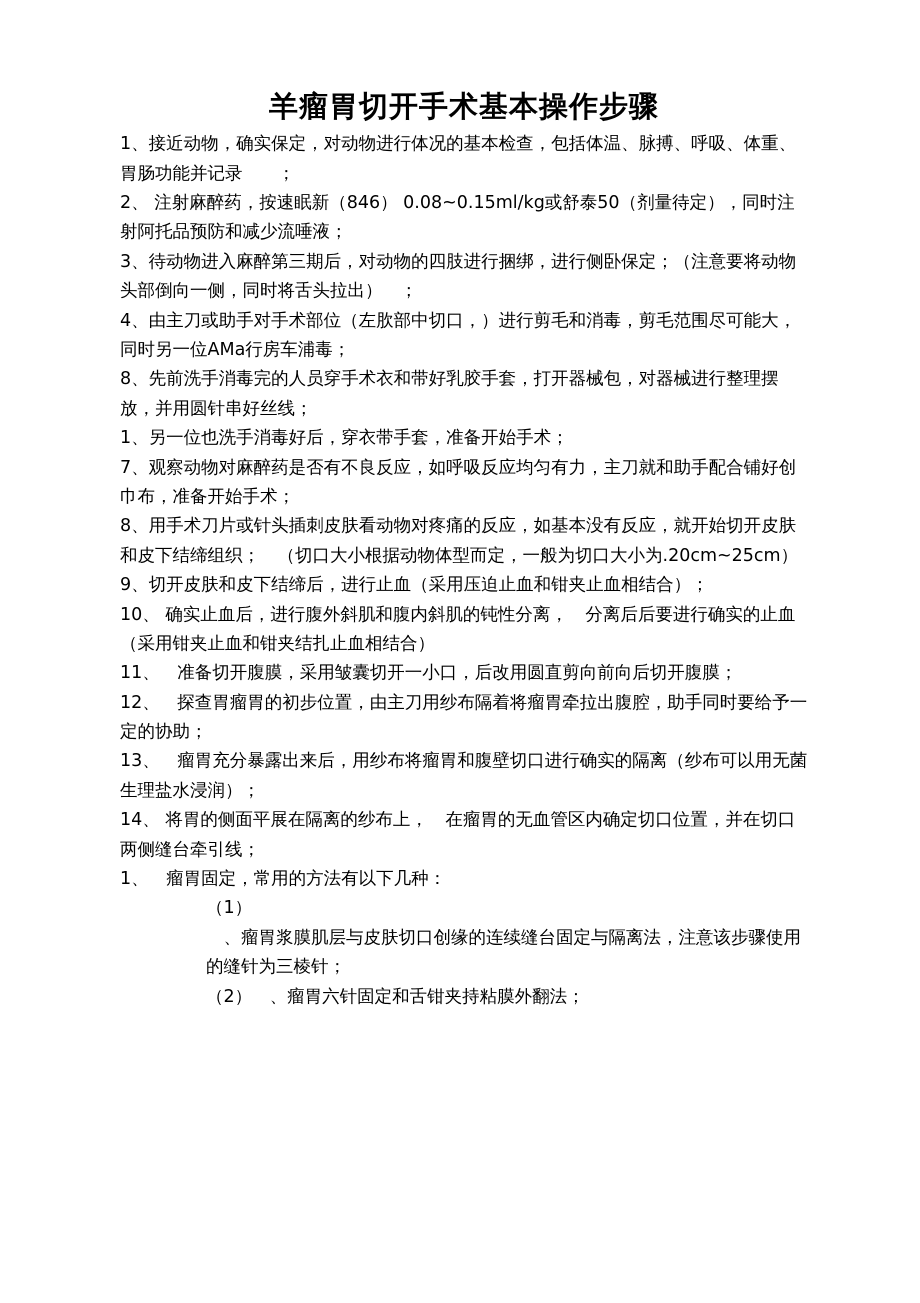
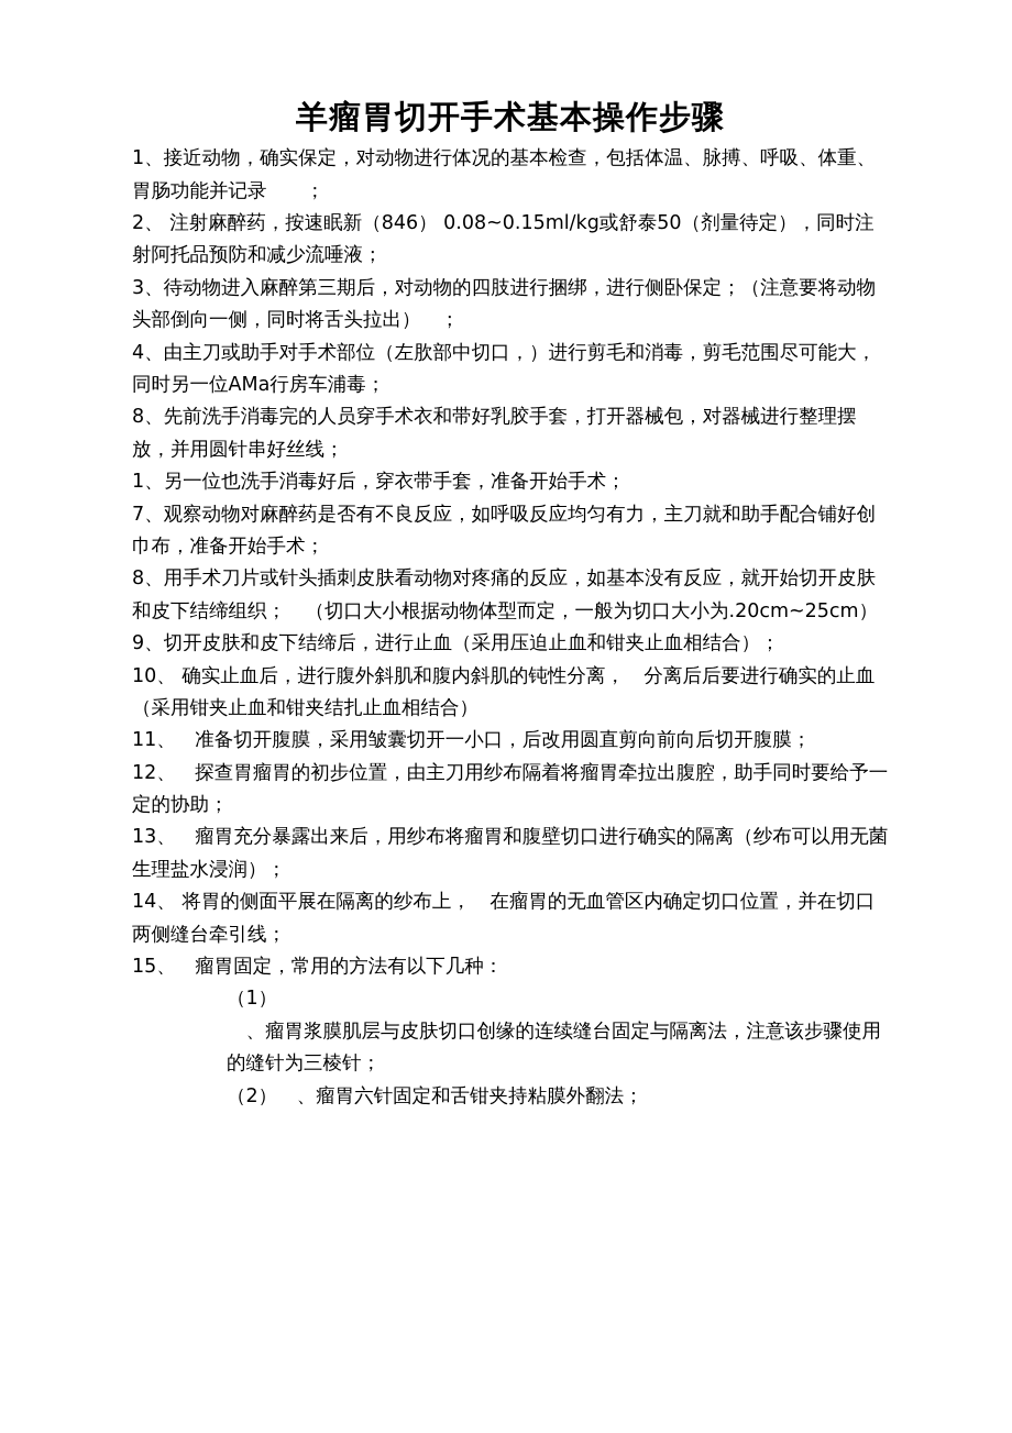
  羊瘤胃切开手术基本操作步骤
  1、接近动物，确实保定，对动物进行体况的基本检查，包括体温、脉搏、呼吸、体重、胃肠功能并记录 ；
  2、 注射麻醉药，按速眠新（846） 0.08~0.15ml/kg或舒泰50（剂量待定），同时注射阿托品预防和减少流唾液；
  3、待动物进入麻醉第三期后，对动物的四肢进行捆绑，进行侧卧保定；（注意要将动物头部倒向一侧，同时将舌头拉出） ；
  4、由主刀或助手对手术部位（左肷部中切口，）进行剪毛和消毒，剪毛范围尽可能大，同时另一位AMa行房车浦毒；
  8、先前洗手消毒完的人员穿手术衣和带好乳胶手套，打开器械包，对器械进行整理摆放，并用圆针串好丝线；
  1、另一位也洗手消毒好后，穿衣带手套，准备开始手术；
  7、观察动物对麻醉药是否有不良反应，如呼吸反应均匀有力，主刀就和助手配合铺好创巾布，准备开始手术；
  8、用手术刀片或针头插刺皮肤看动物对疼痛的反应，如基本没有反应，就开始切开皮肤和皮下结缔组织； （切口大小根据动物体型而定，一般为切口大小为.20cm~25cm）
  9、切开皮肤和皮下结缔后，进行止血（采用压迫止血和钳夹止血相结合）；
  10、 确实止血后，进行腹外斜肌和腹内斜肌的钝性分离， 分离后后要进行确实的止血（采用钳夹止血和钳夹结扎止血相结合）
  11、 准备切开腹膜，采用皱囊切开一小口，后改用圆直剪向前向后切开腹膜；
  12、 探查胃瘤胃的初步位置，由主刀用纱布隔着将瘤胃牵拉出腹腔，助手同时要给予一定的协助；
  13、 瘤胃充分暴露出来后，用纱布将瘤胃和腹壁切口进行确实的隔离（纱布可以用无菌生理盐水浸润）；
  14、 将胃的侧面平展在隔离的纱布上， 在瘤胃的无血管区内确定切口位置，并在切口两侧缝台牵引线；
- 1、 瘤胃固定，常用的方法有以下几种：
+ 15、 瘤胃固定，常用的方法有以下几种：
  （1）
  、瘤胃浆膜肌层与皮肤切口创缘的连续缝台固定与隔离法，注意该步骤使用的缝针为三棱针；
  （2） 、瘤胃六针固定和舌钳夹持粘膜外翻法；
